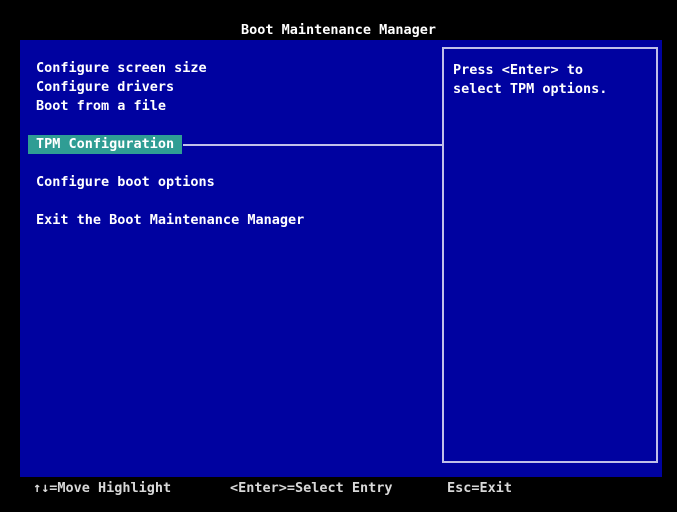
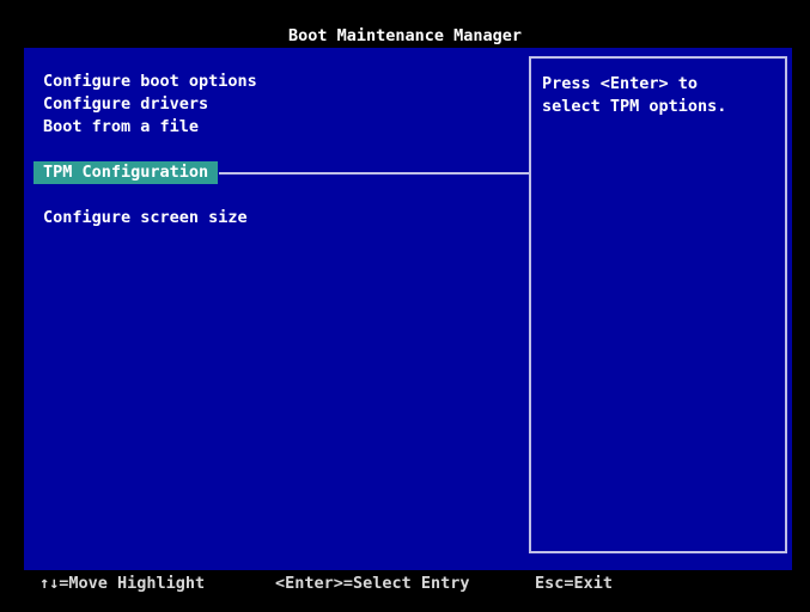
  Boot Maintenance Manager
- Configure screen size
+ Configure boot options
  Configure drivers
  Boot from a file
  TPM Configuration
- Configure boot options
+ Configure screen size
- Exit the Boot Maintenance Manager
  Press <Enter> to
  select TPM options.
  ↑↓=Move Highlight
  <Enter>=Select Entry
  Esc=Exit
